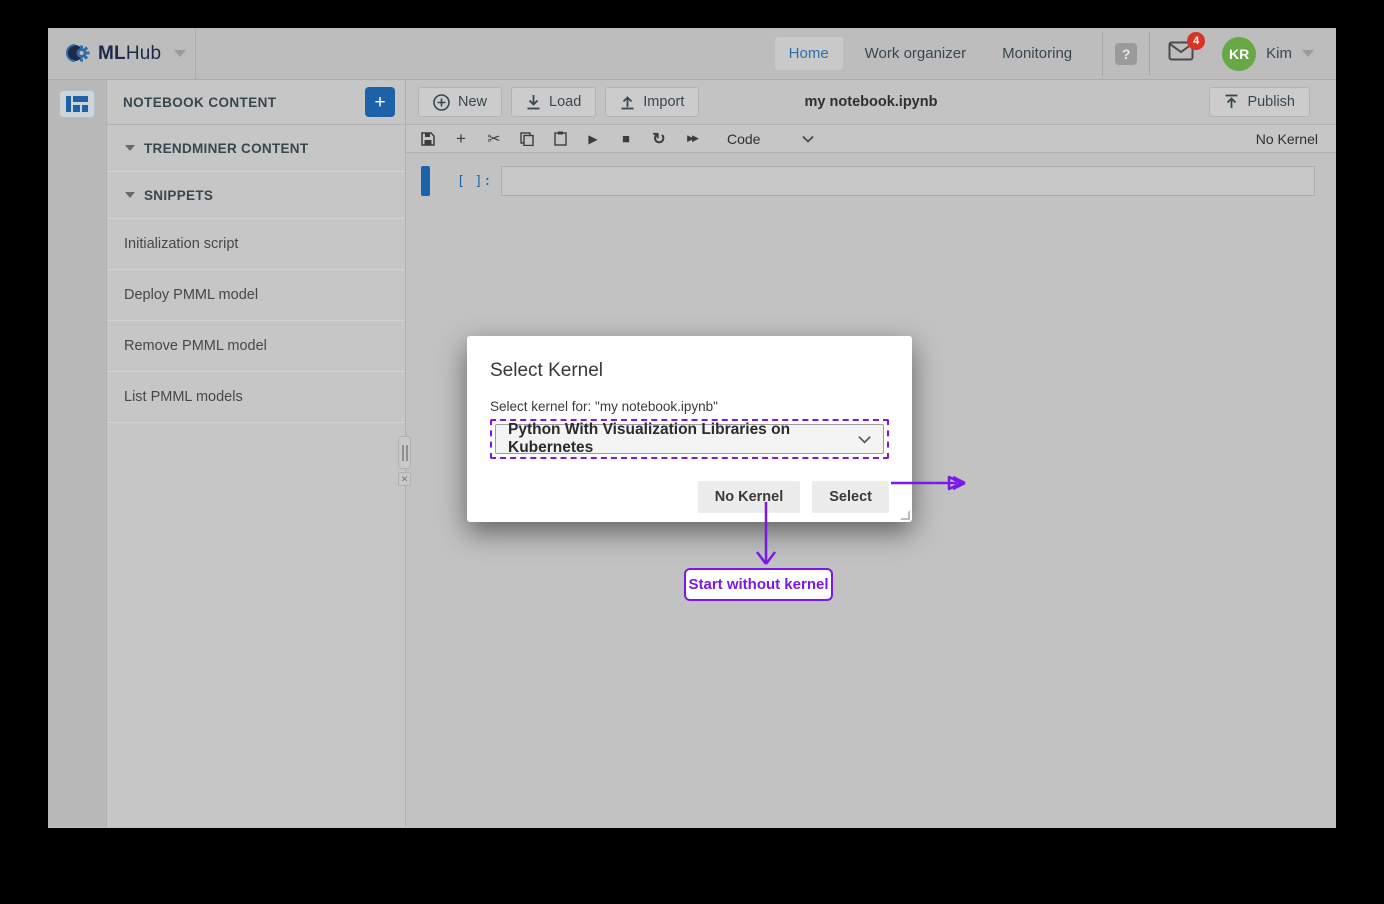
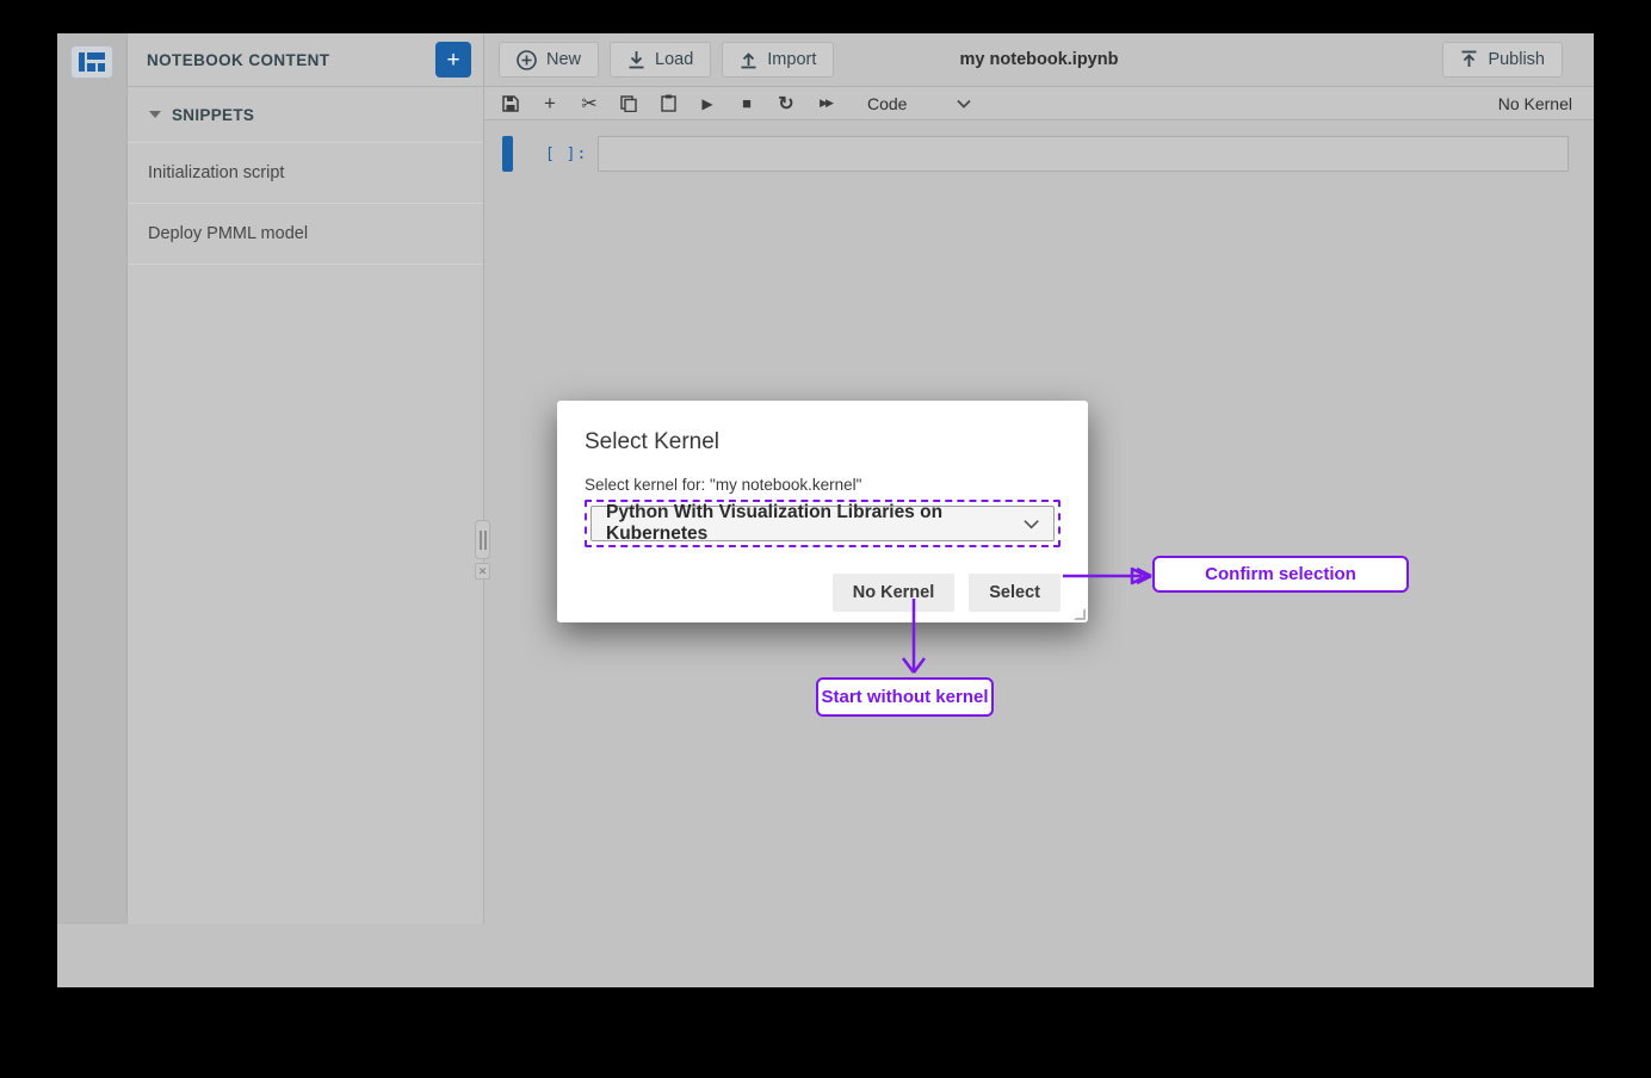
- MLHub
- Home
- Work organizer
- Monitoring
- ?
- 4
- KR
- Kim
  NOTEBOOK CONTENT
  +
- TRENDMINER CONTENT
  SNIPPETS
  Initialization script
  Deploy PMML model
- Remove PMML model
- List PMML models
  New
  Load
  Import
  my notebook.ipynb
  Publish
  +
  ✂
  ▶
  ■
  ↻
  ▶▶
  Code
  No Kernel
  [ ]:
  ✕
  Select Kernel
- Select kernel for: "my notebook.ipynb"
+ Select kernel for: "my notebook.kernel"
  Python With Visualization Libraries on Kubernetes
  No Kernel
  Select
+ Confirm selection
  Start without kernel
